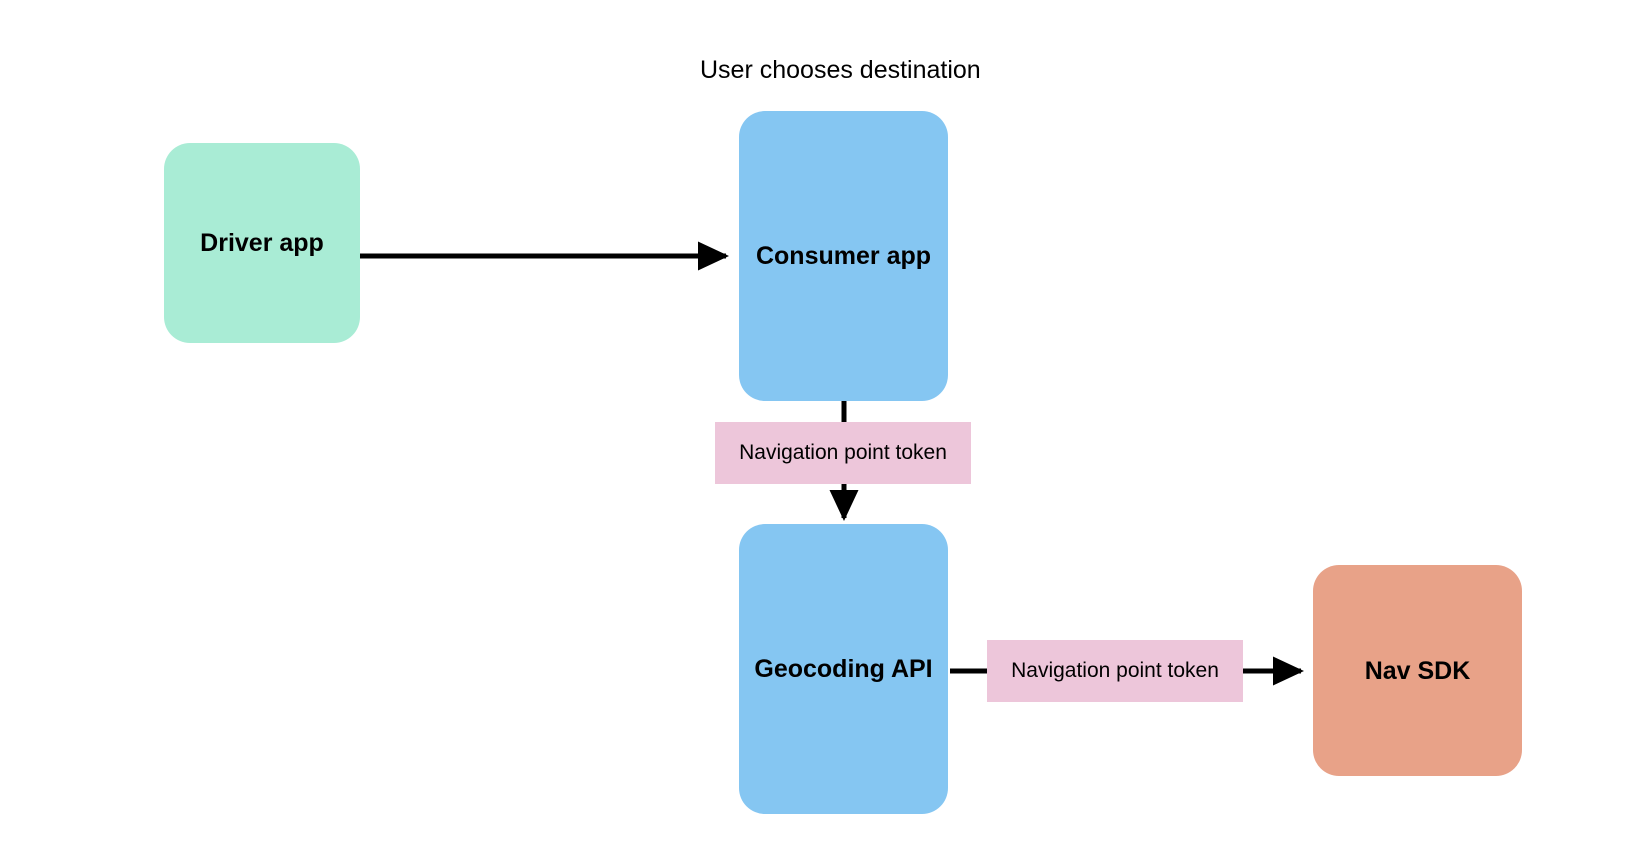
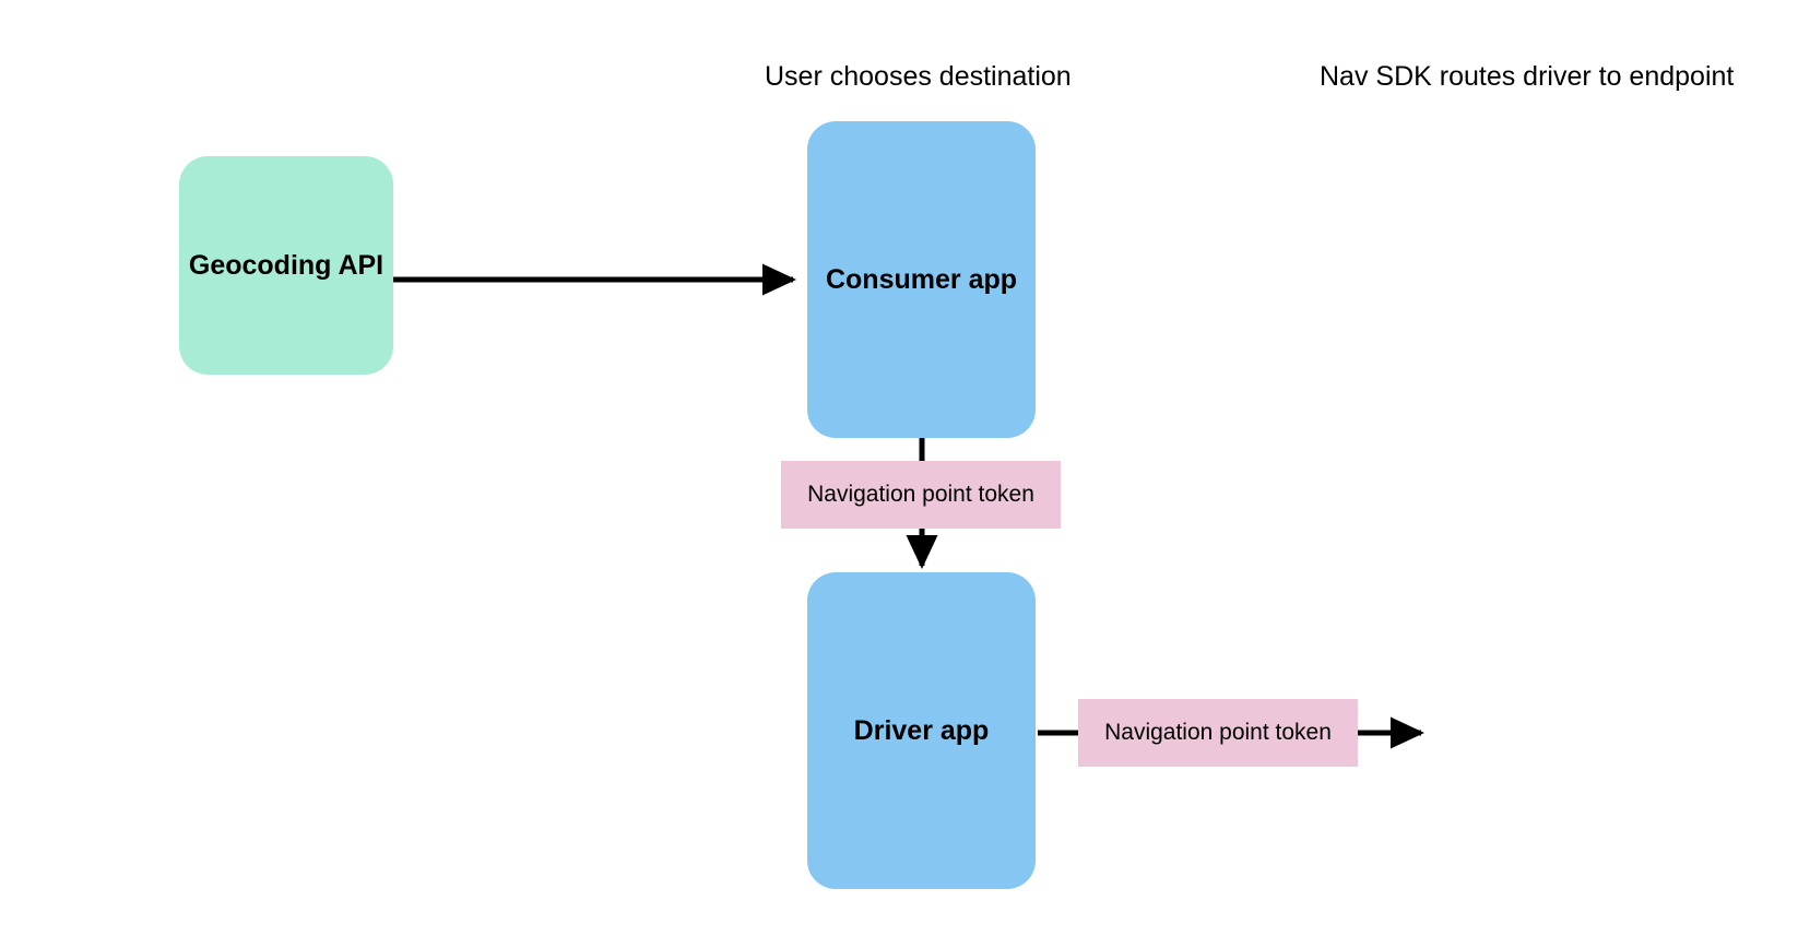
  User chooses destination
+ Nav SDK routes driver to endpoint
- Driver app
+ Geocoding API
  Consumer app
- Geocoding API
+ Driver app
- Nav SDK
  Navigation point token
  Navigation point token
